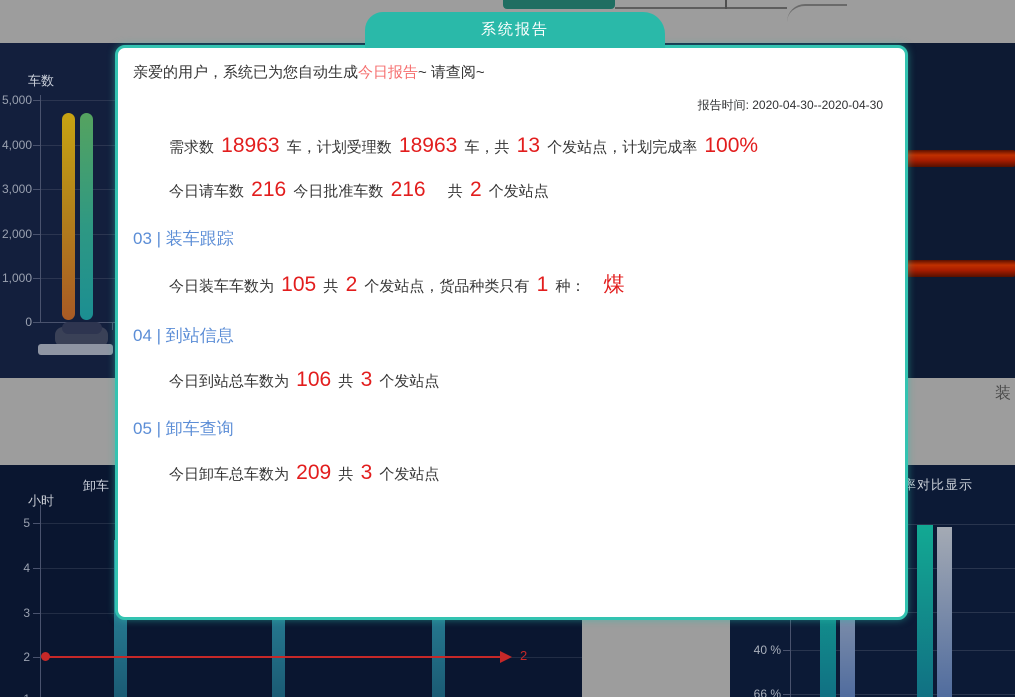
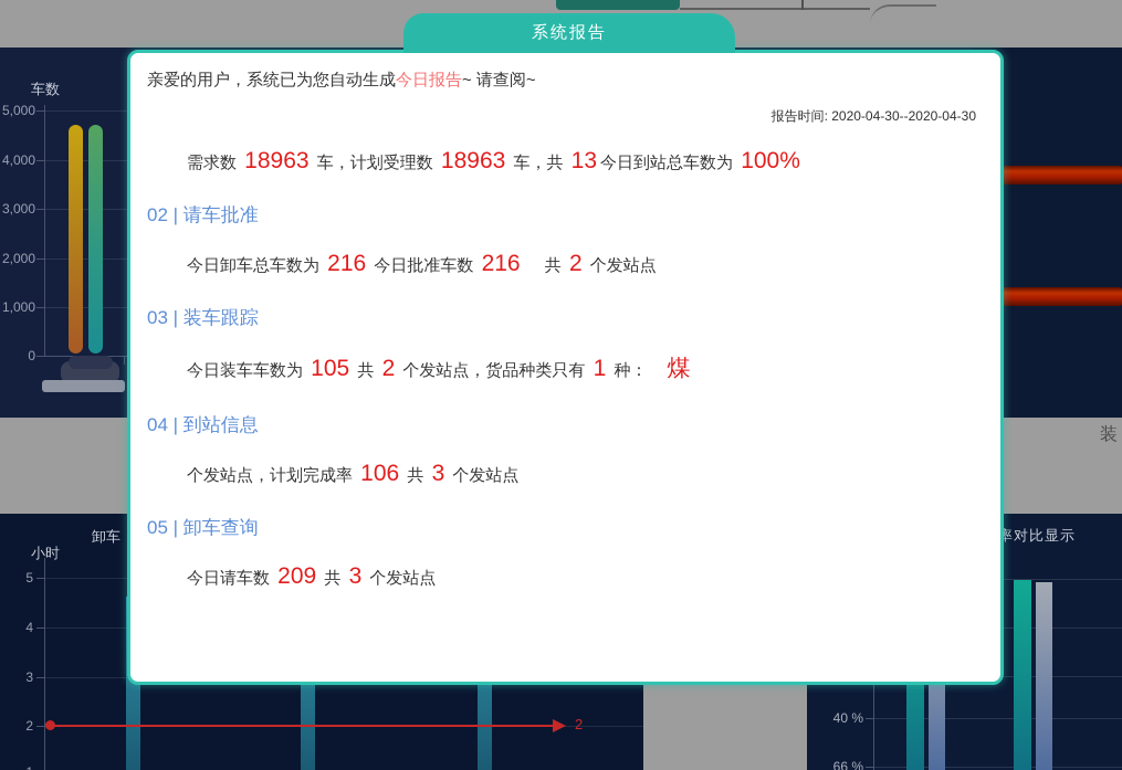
  车数
  5,000
  4,000
  3,000
  2,000
  1,000
  0
  装
  卸车
  小时
  5
  4
  3
  2
  2
  率对比显示
  40 %
  66 %
  系统报告
  亲爱的用户，系统已为您自动生成今日报告~ 请查阅~
  报告时间: 2020-04-30--2020-04-30
- 需求数 18963 车，计划受理数 18963 车，共 13 个发站点，计划完成率 100%
+ 需求数 18963 车，计划受理数 18963 车，共 13 今日到站总车数为 100%
+ 02 | 请车批准
- 今日请车数 216 今日批准车数 216 共 2 个发站点
+ 今日卸车总车数为 216 今日批准车数 216 共 2 个发站点
  03 | 装车跟踪
  今日装车车数为 105 共 2 个发站点，货品种类只有 1 种： 煤
  04 | 到站信息
- 今日到站总车数为 106 共 3 个发站点
+ 个发站点，计划完成率 106 共 3 个发站点
  05 | 卸车查询
- 今日卸车总车数为 209 共 3 个发站点
+ 今日请车数 209 共 3 个发站点
